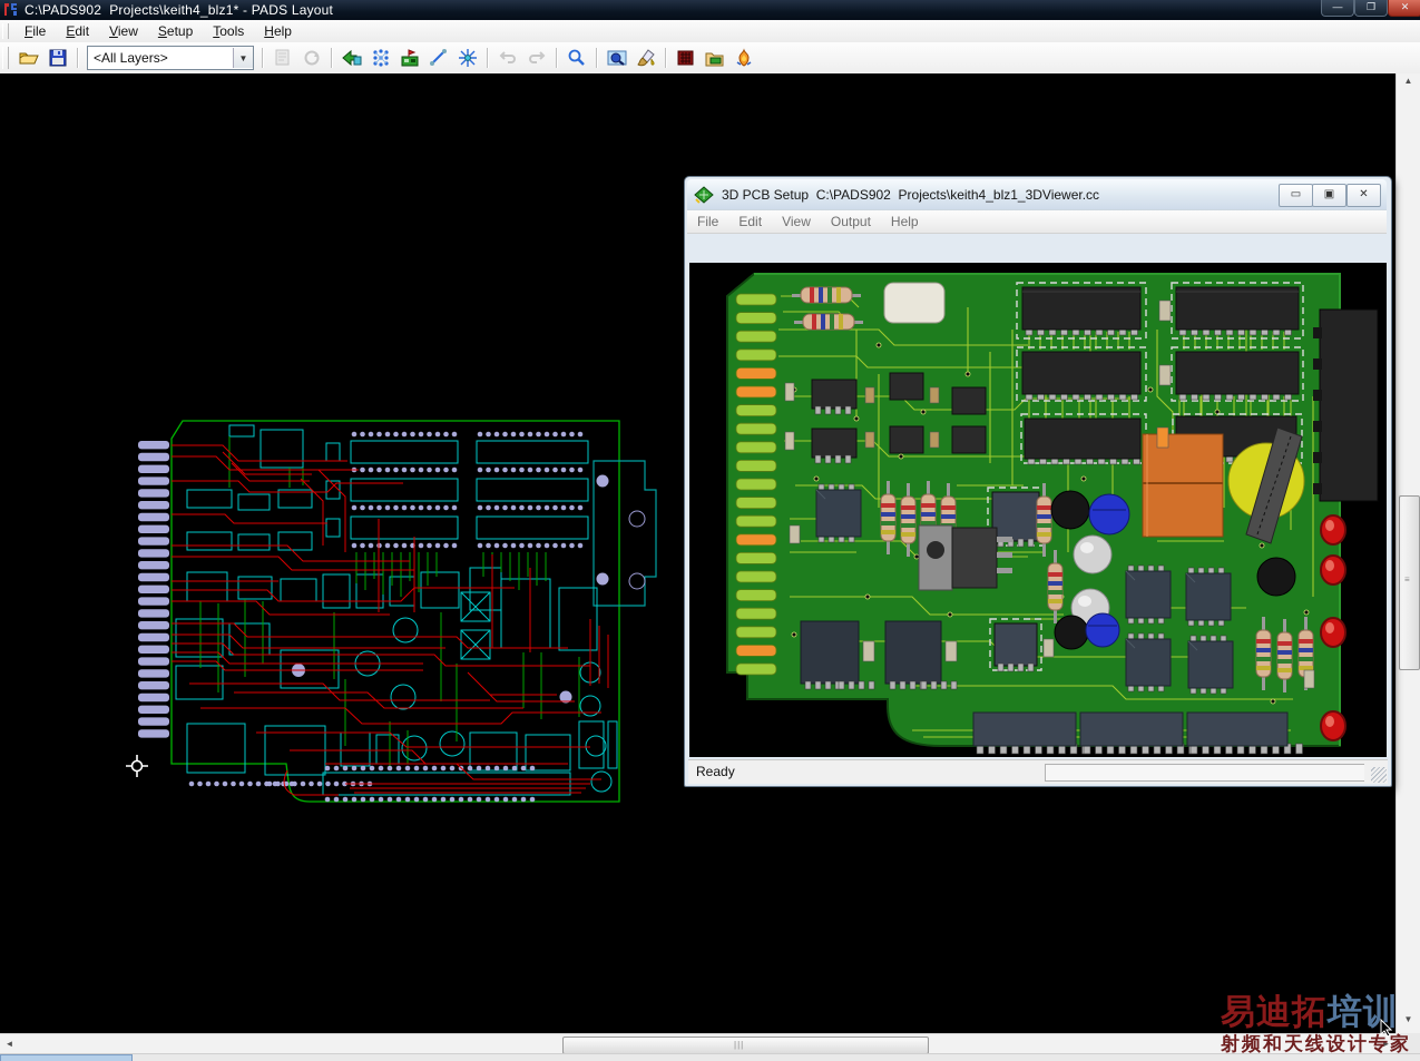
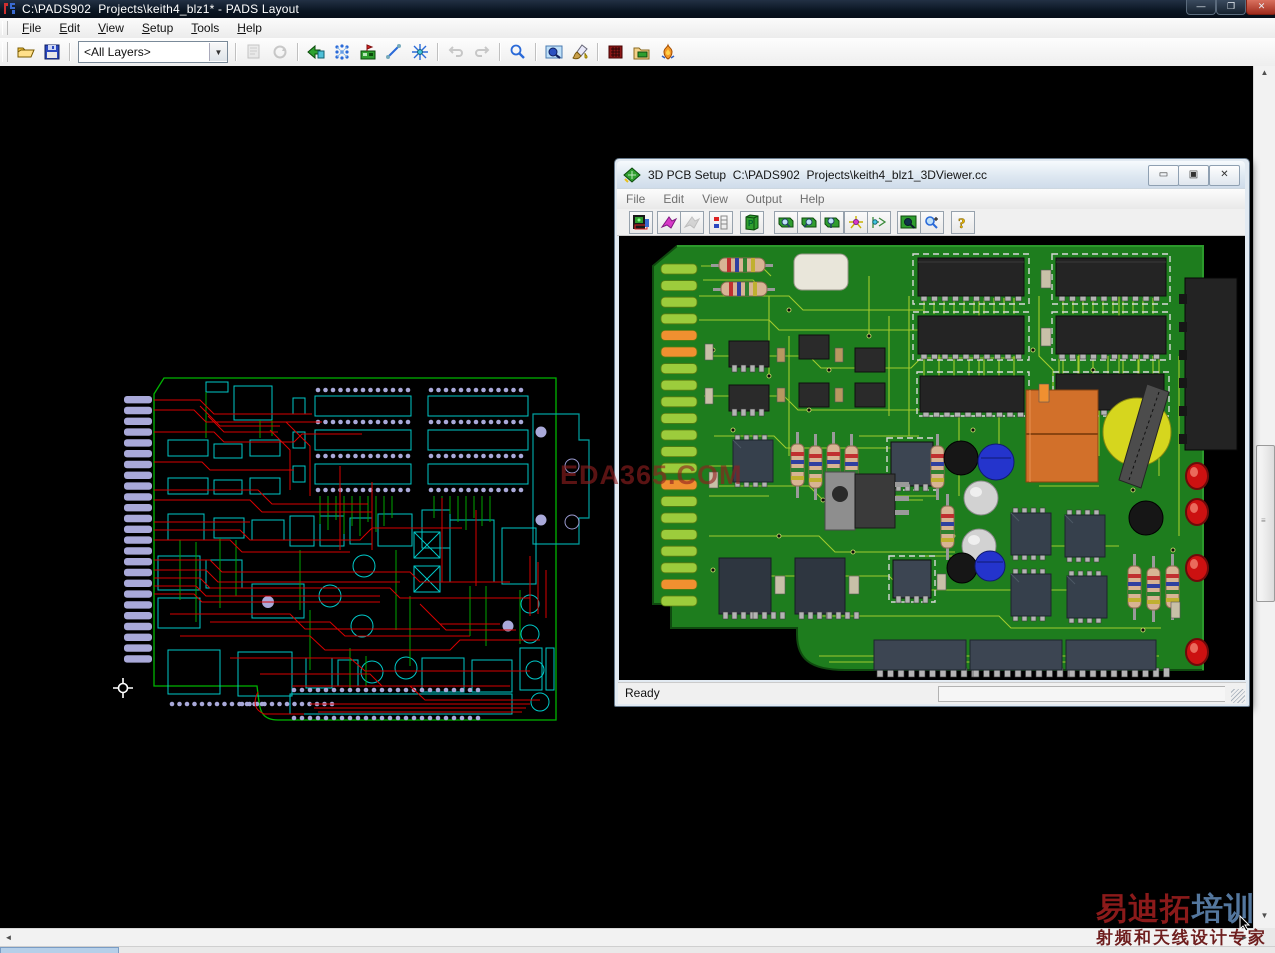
  C:\PADS902 Projects\keith4_blz1* - PADS Layout
  —
  ❐
  ✕
  File
  Edit
  View
  Setup
  Tools
  Help
  <All Layers>
  ▼
+ EDA365.COM
  3D PCB Setup C:\PADS902 Projects\keith4_blz1_3DViewer.cc
  ▭
  ▣
  ✕
  File
  Edit
  View
  Output
  Help
+ P
+ ?
  Ready
  ▲
  ≡
  ▼
  ◄
- |||
  ►
  易迪拓培训
  射频和天线设计专家
